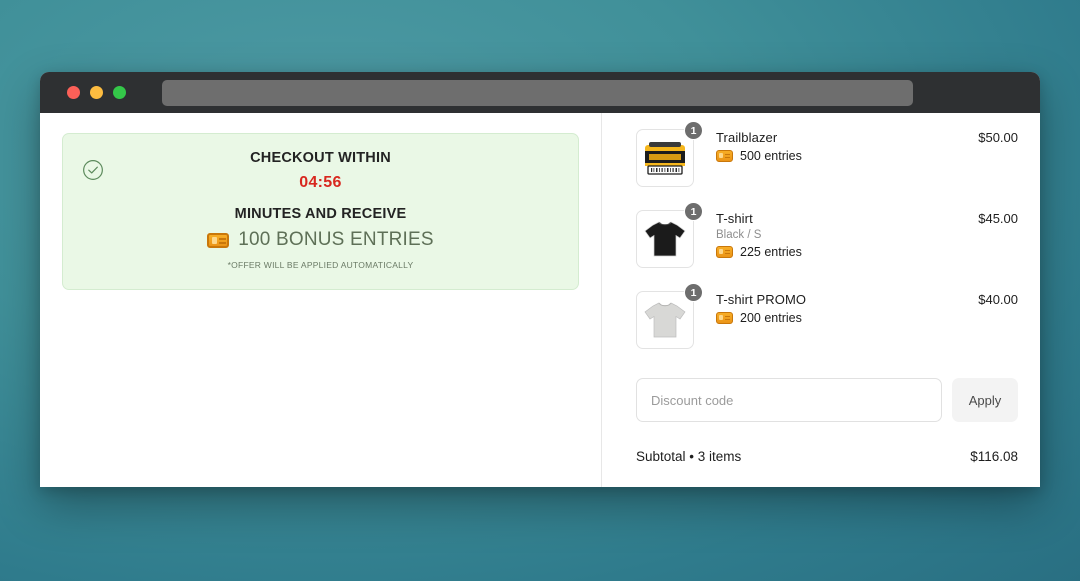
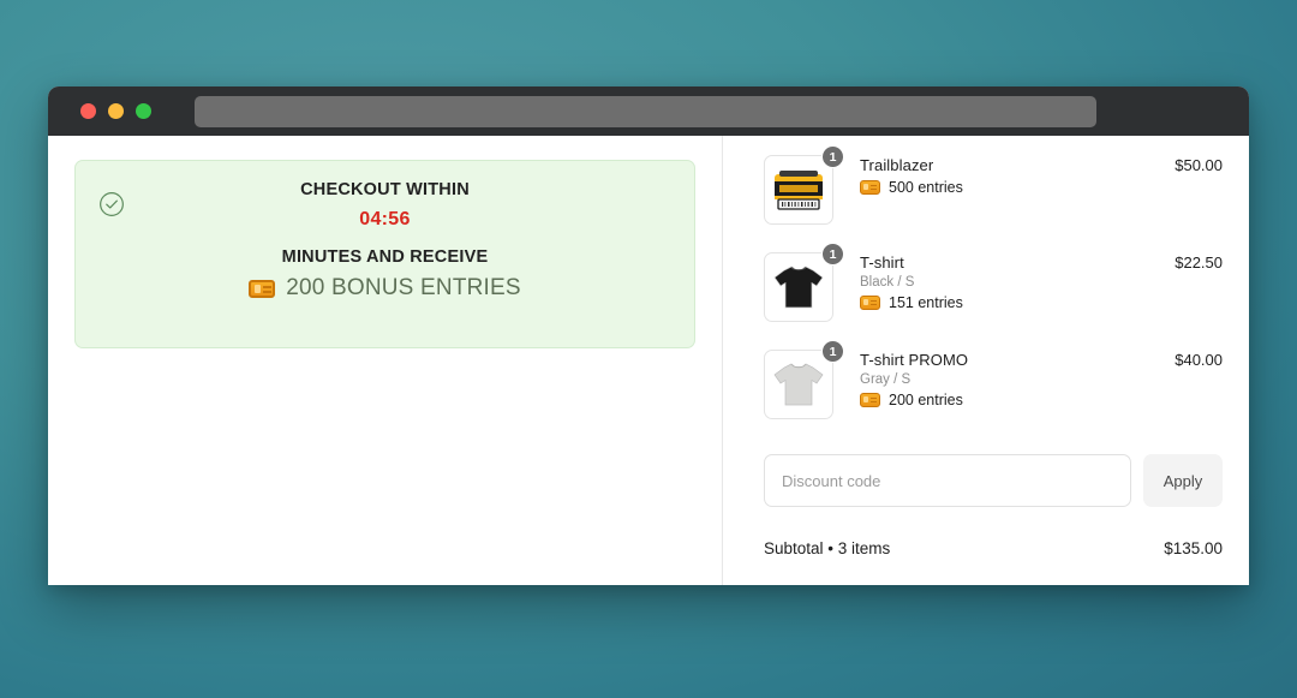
  CHECKOUT WITHIN
  04:56
  MINUTES AND RECEIVE
- 100 BONUS ENTRIES
+ 200 BONUS ENTRIES
- *OFFER WILL BE APPLIED AUTOMATICALLY
  1
  Trailblazer
  500 entries
  $50.00
  1
  T-shirt
  Black / S
- 225 entries
+ 151 entries
- $45.00
+ $22.50
  1
  T-shirt PROMO
+ Gray / S
  200 entries
  $40.00
  Discount code
  Apply
  Subtotal • 3 items
- $116.08
+ $135.00
